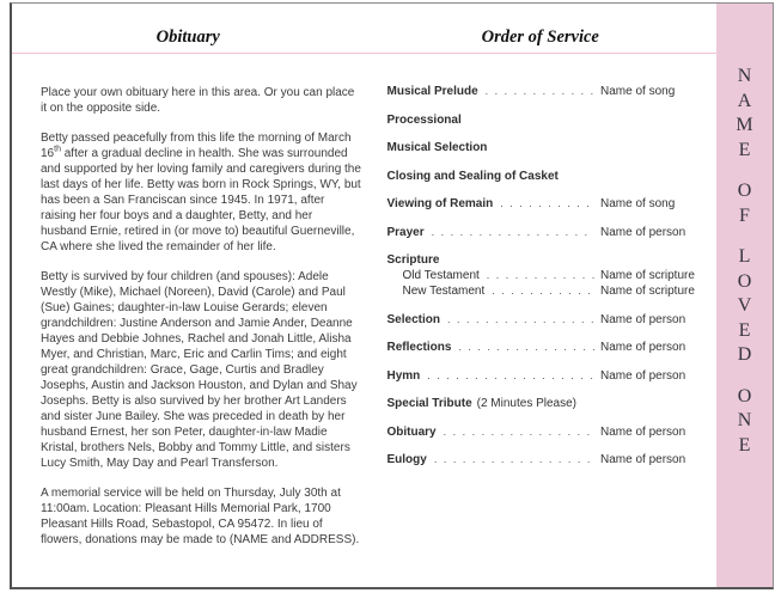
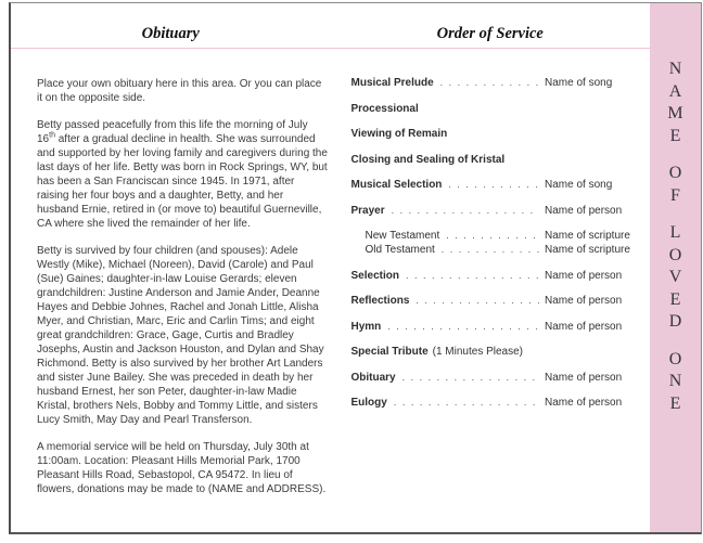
  Obituary
  Order of Service
  Place your own obituary here in this area. Or you can place it on the opposite side.
- Betty passed peacefully from this life the morning of March 16 after a gradual decline in health. She was surrounded and supported by her loving family and caregivers during the last days of her life. Betty was born in Rock Springs, WY, but has been a San Franciscan since 1945. In 1971, after raising her four boys and a daughter, Betty, and her husband Ernie, retired in (or move to) beautiful Guerneville, CA where she lived the remainder of her life.
+ Betty passed peacefully from this life the morning of July 16 after a gradual decline in health. She was surrounded and supported by her loving family and caregivers during the last days of her life. Betty was born in Rock Springs, WY, but has been a San Franciscan since 1945. In 1971, after raising her four boys and a daughter, Betty, and her husband Ernie, retired in (or move to) beautiful Guerneville, CA where she lived the remainder of her life.
- Betty is survived by four children (and spouses): Adele Westly (Mike), Michael (Noreen), David (Carole) and Paul (Sue) Gaines; daughter-in-law Louise Gerards; eleven grandchildren: Justine Anderson and Jamie Ander, Deanne Hayes and Debbie Johnes, Rachel and Jonah Little, Alisha Myer, and Christian, Marc, Eric and Carlin Tims; and eight great grandchildren: Grace, Gage, Curtis and Bradley Josephs, Austin and Jackson Houston, and Dylan and Shay Josephs. Betty is also survived by her brother Art Landers and sister June Bailey. She was preceded in death by her husband Ernest, her son Peter, daughter-in-law Madie Kristal, brothers Nels, Bobby and Tommy Little, and sisters Lucy Smith, May Day and Pearl Transferson.
+ Betty is survived by four children (and spouses): Adele Westly (Mike), Michael (Noreen), David (Carole) and Paul (Sue) Gaines; daughter-in-law Louise Gerards; eleven grandchildren: Justine Anderson and Jamie Ander, Deanne Hayes and Debbie Johnes, Rachel and Jonah Little, Alisha Myer, and Christian, Marc, Eric and Carlin Tims; and eight great grandchildren: Grace, Gage, Curtis and Bradley Josephs, Austin and Jackson Houston, and Dylan and Shay Richmond. Betty is also survived by her brother Art Landers and sister June Bailey. She was preceded in death by her husband Ernest, her son Peter, daughter-in-law Madie Kristal, brothers Nels, Bobby and Tommy Little, and sisters Lucy Smith, May Day and Pearl Transferson.
  A memorial service will be held on Thursday, July 30th at 11:00am. Location: Pleasant Hills Memorial Park, 1700 Pleasant Hills Road, Sebastopol, CA 95472. In lieu of flowers, donations may be made to (NAME and ADDRESS).
  Musical Prelude
  Name of song
  Processional
- Musical Selection
+ Viewing of Remain
- Closing and Sealing of Casket
+ Closing and Sealing of Kristal
- Viewing of Remain
+ Musical Selection
  Name of song
  Prayer
  Name of person
- Scripture
- Old Testament
+ New Testament
  Name of scripture
- New Testament
+ Old Testament
  Name of scripture
  Selection
  Name of person
  Reflections
  Name of person
  Hymn
  Name of person
  Special Tribute
- (2 Minutes Please)
+ (1 Minutes Please)
  Obituary
  Name of person
  Eulogy
  Name of person
  N
  A
  M
  E
  O
  F
  L
  O
  V
  E
  D
  O
  N
  E
